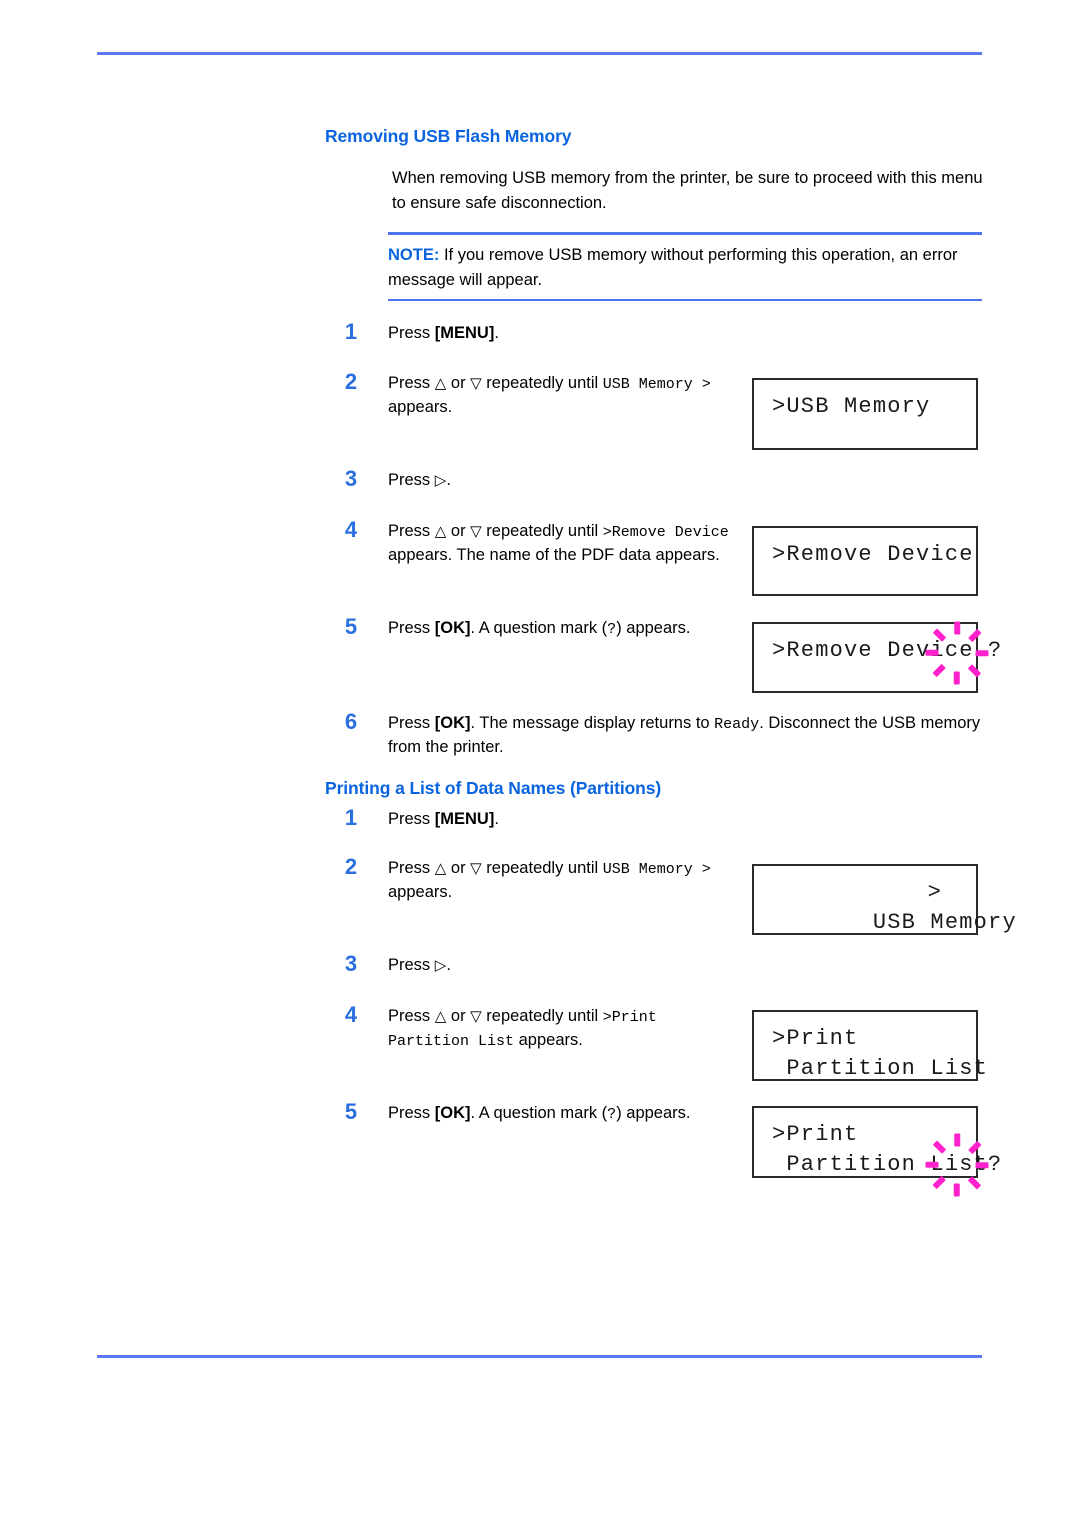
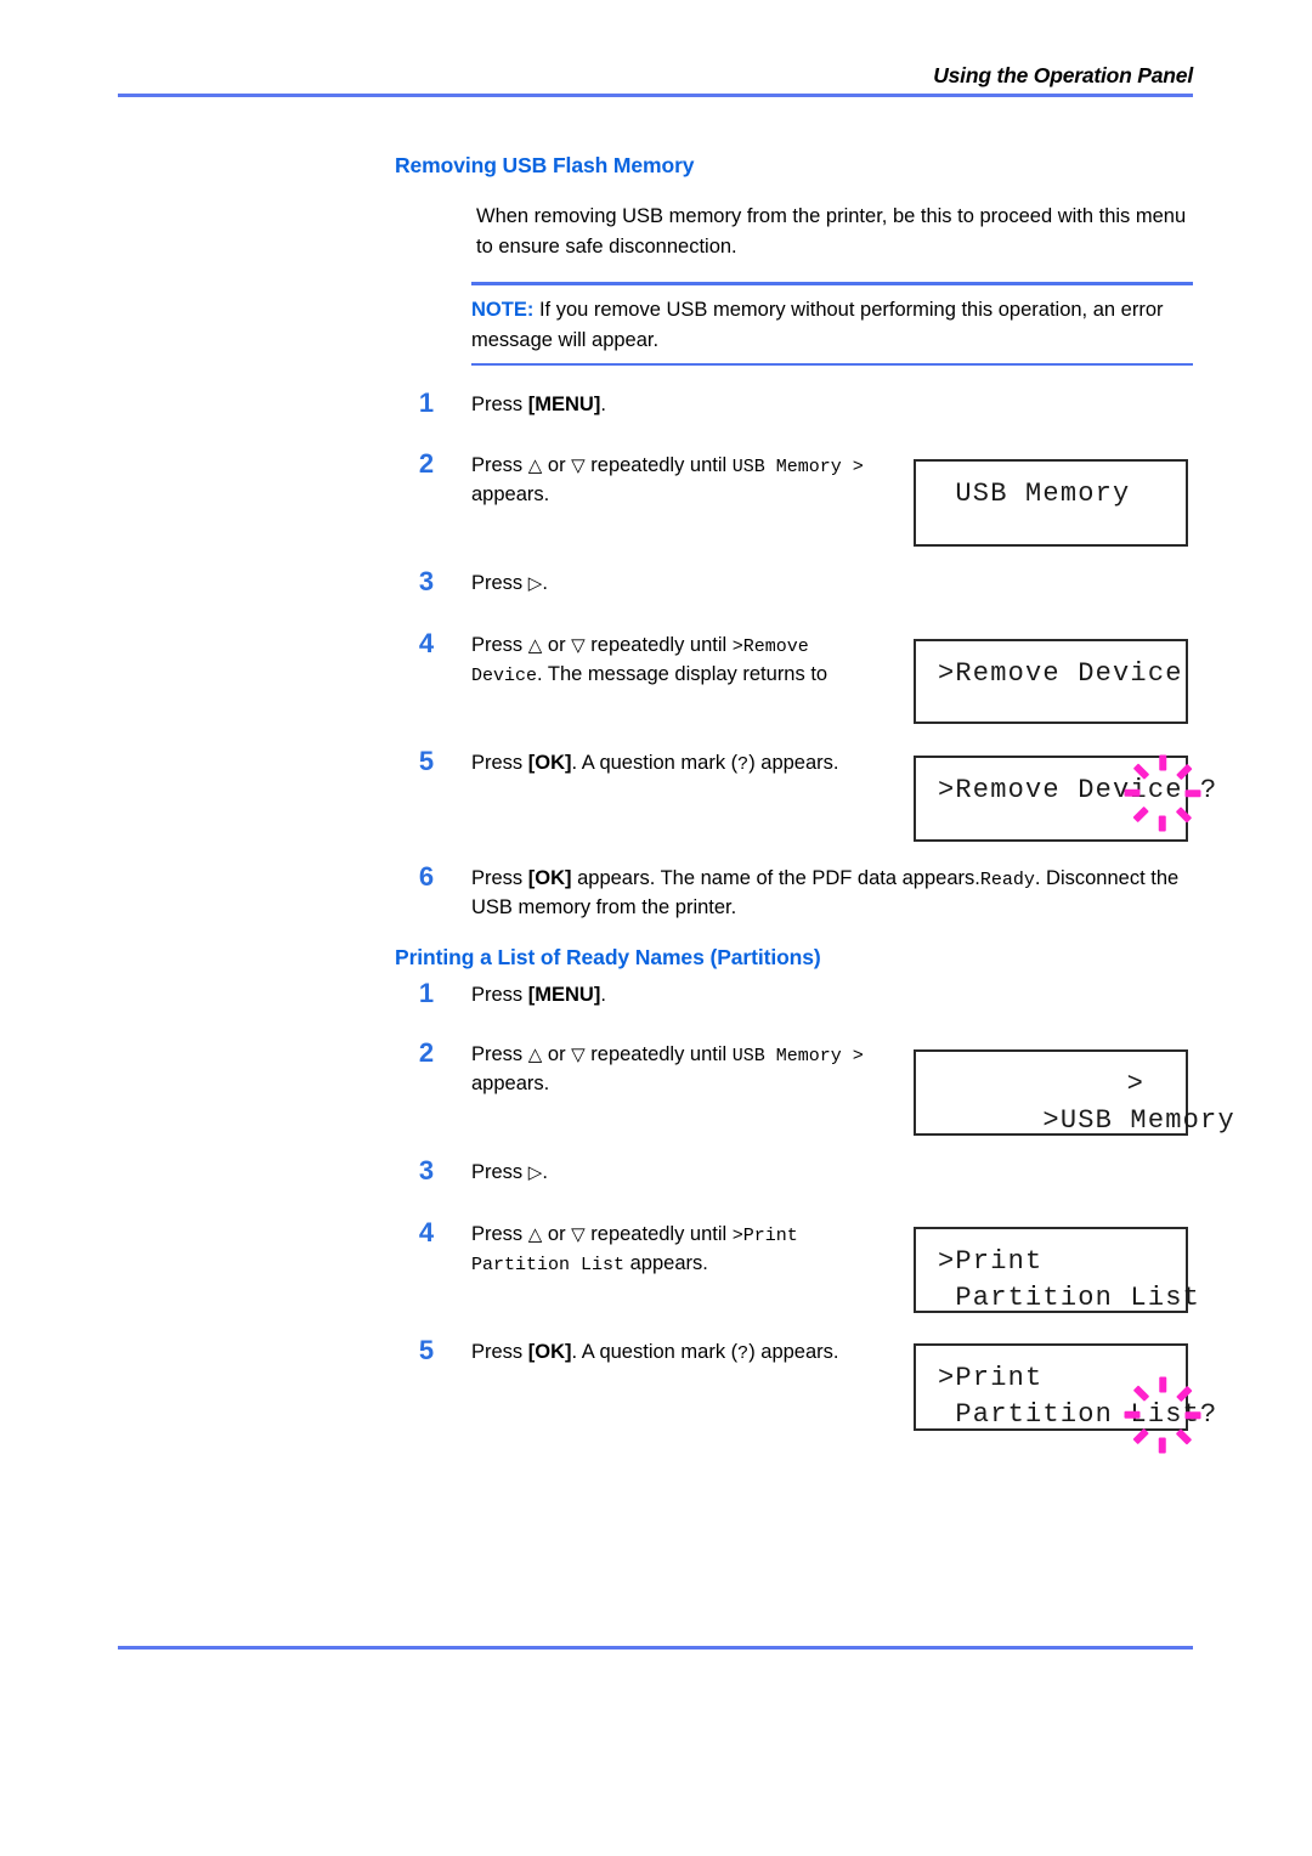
+ Using the Operation Panel
  Removing USB Flash Memory
- When removing USB memory from the printer, be sure to proceed with this menu to ensure safe disconnection.
+ When removing USB memory from the printer, be this to proceed with this menu to ensure safe disconnection.
  NOTE: If you remove USB memory without performing this operation, an error message will appear.
  1
  Press [MENU].
  2
  Press △ or ▽ repeatedly until USB Memory > appears.
  3
  Press ▷.
  4
- Press △ or ▽ repeatedly until >Remove Device appears. The name of the PDF data appears.
+ Press △ or ▽ repeatedly until >Remove Device. The message display returns to
  5
  Press [OK]. A question mark (?) appears.
  6
- Press [OK]. The message display returns to Ready. Disconnect the USB memory from the printer.
+ Press [OK] appears. The name of the PDF data appears.Ready. Disconnect the USB memory from the printer.
- Printing a List of Data Names (Partitions)
+ Printing a List of Ready Names (Partitions)
  1
  Press [MENU].
  2
  Press △ or ▽ repeatedly until USB Memory > appears.
  3
  Press ▷.
  4
  Press △ or ▽ repeatedly until >Print Partition List appears.
  5
  Press [OK]. A question mark (?) appears.
- >USB Memory
+ USB Memory
  >Remove Device
  >Remove Devce ?
- USB Memory
+ >USB Memory
  >
  >Print
  Partition List
  >Print
  Partitionis?
